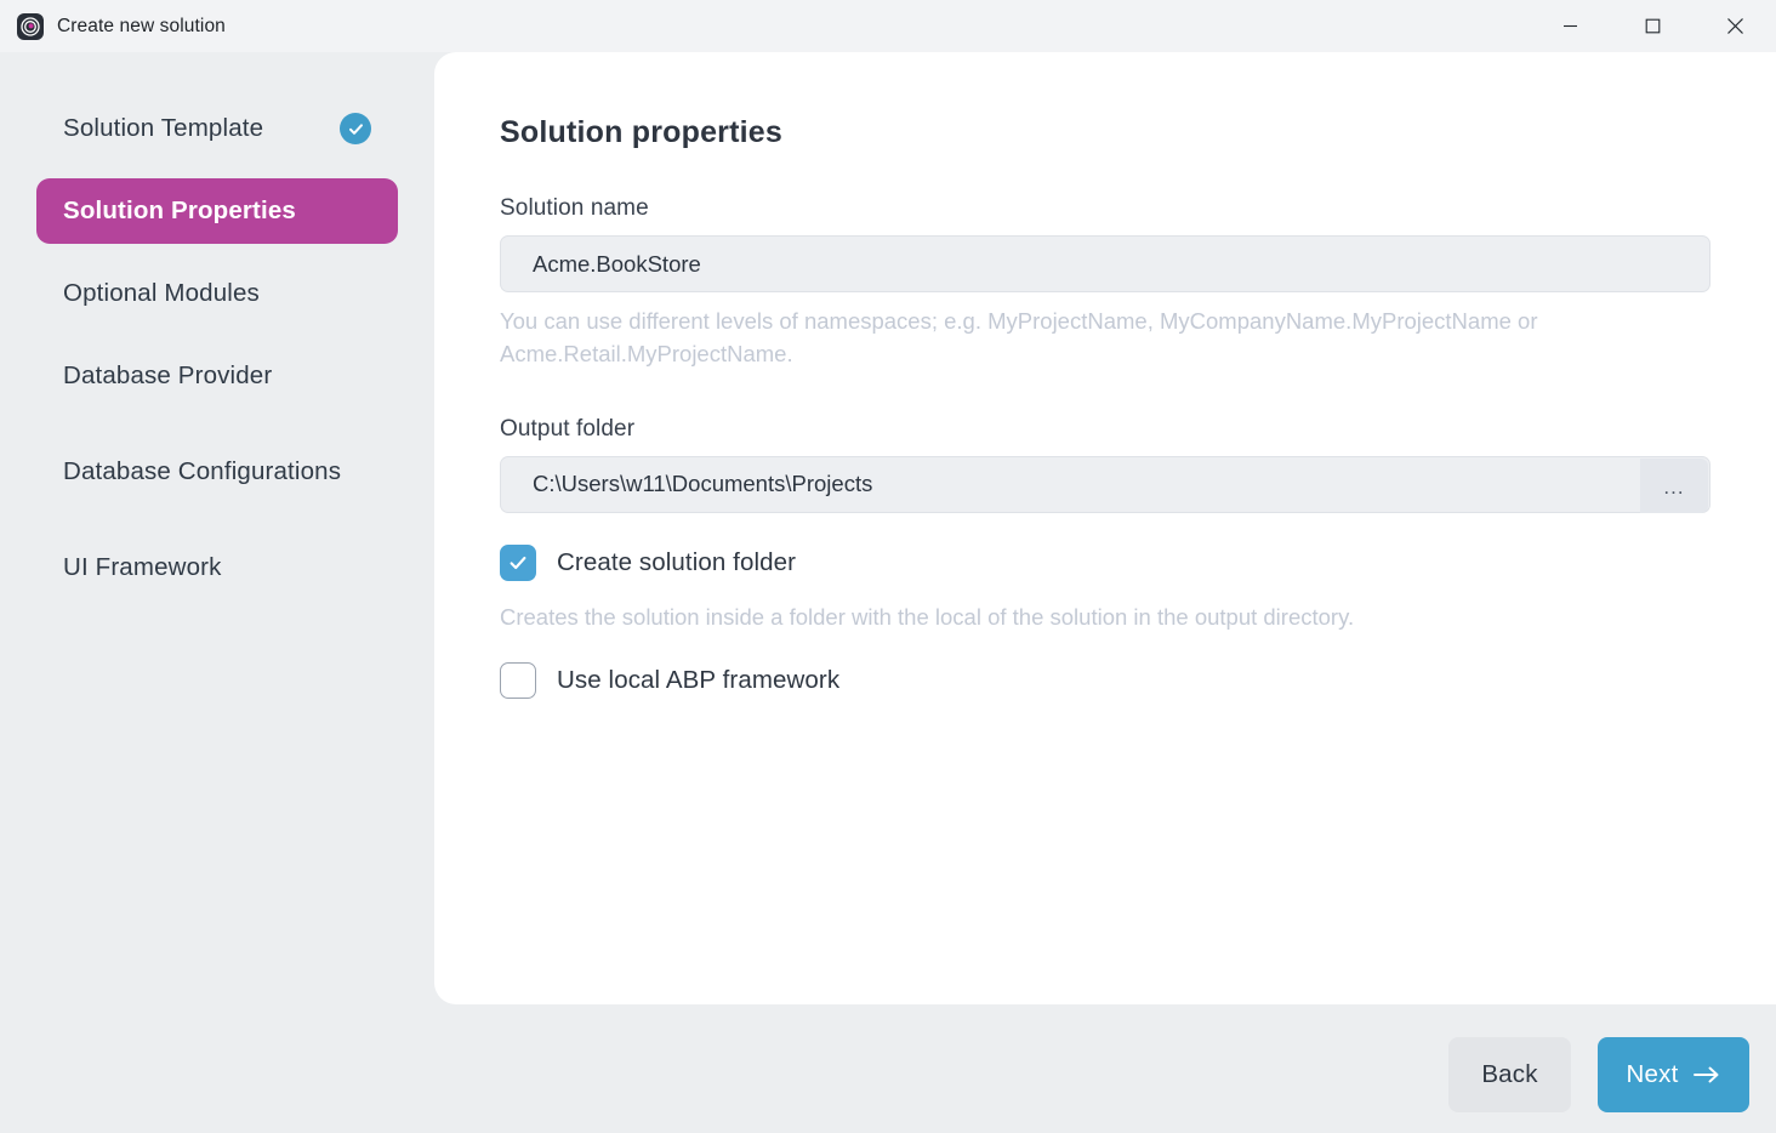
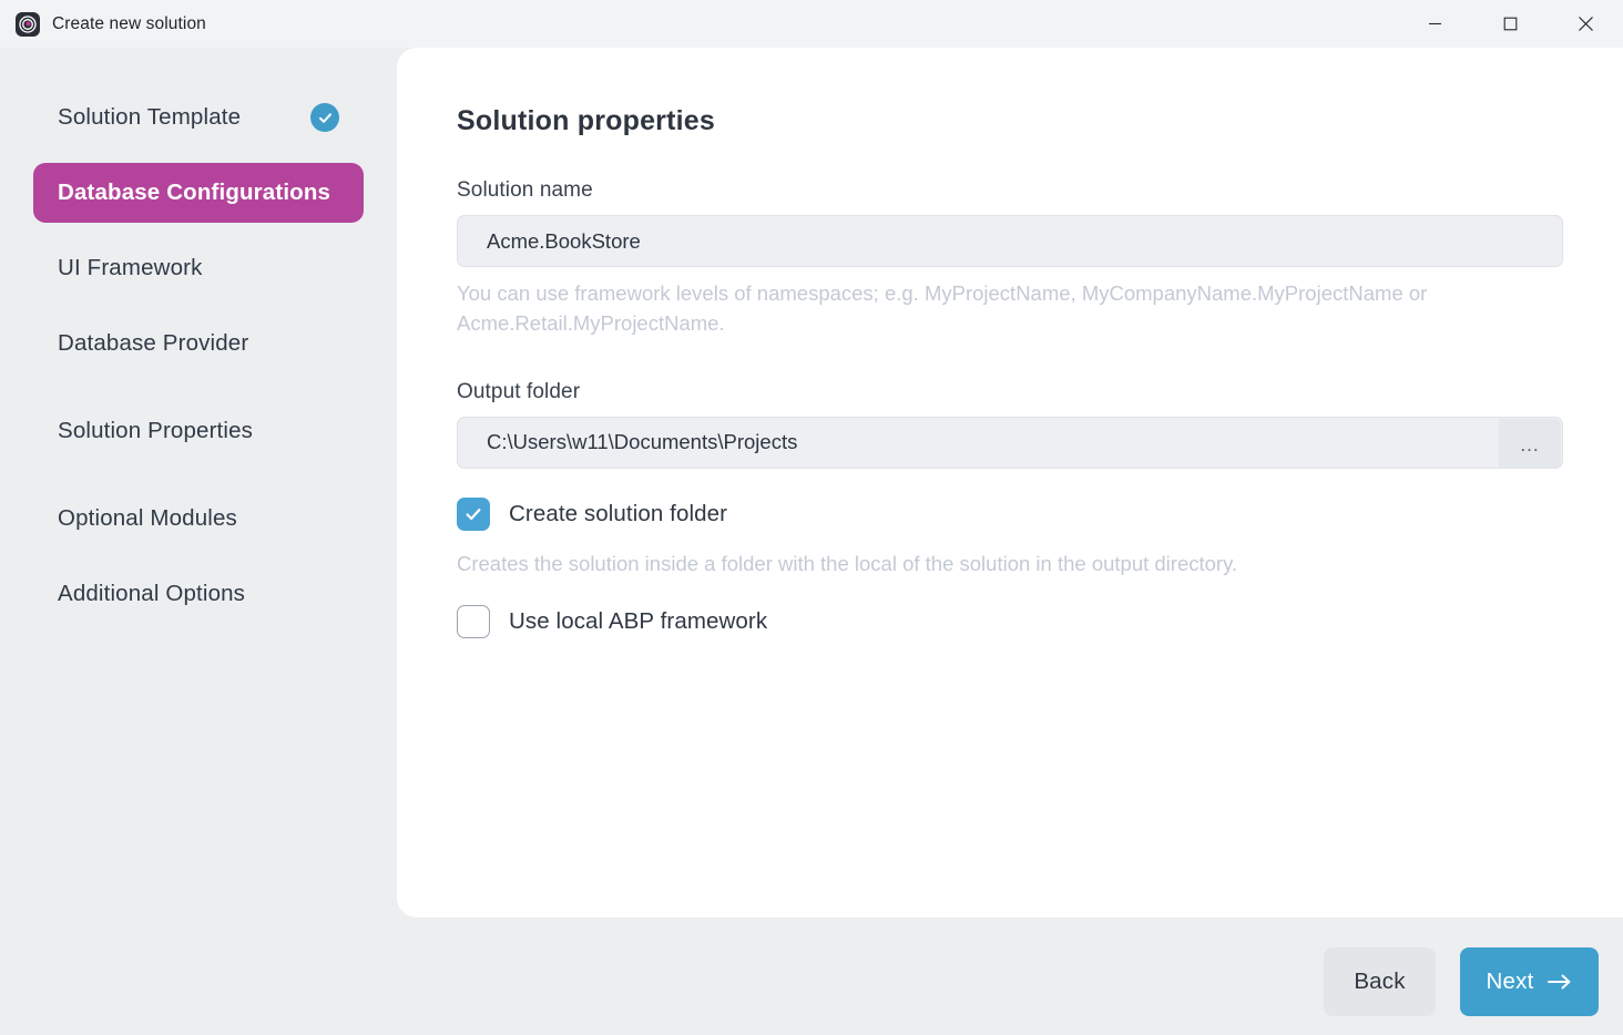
  Create new solution
  Solution Template
- Solution Properties
+ Database Configurations
- Optional Modules
+ UI Framework
  Database Provider
- Database Configurations
+ Solution Properties
- UI Framework
+ Optional Modules
+ Additional Options
  Solution properties
  Solution name
  Acme.BookStore
- You can use different levels of namespaces; e.g. MyProjectName, MyCompanyName.MyProjectName or Acme.Retail.MyProjectName.
+ You can use framework levels of namespaces; e.g. MyProjectName, MyCompanyName.MyProjectName or Acme.Retail.MyProjectName.
  Output folder
  C:\Users\w11\Documents\Projects
  ...
  Create solution folder
  Creates the solution inside a folder with the local of the solution in the output directory.
  Use local ABP framework
  Back
  Next
